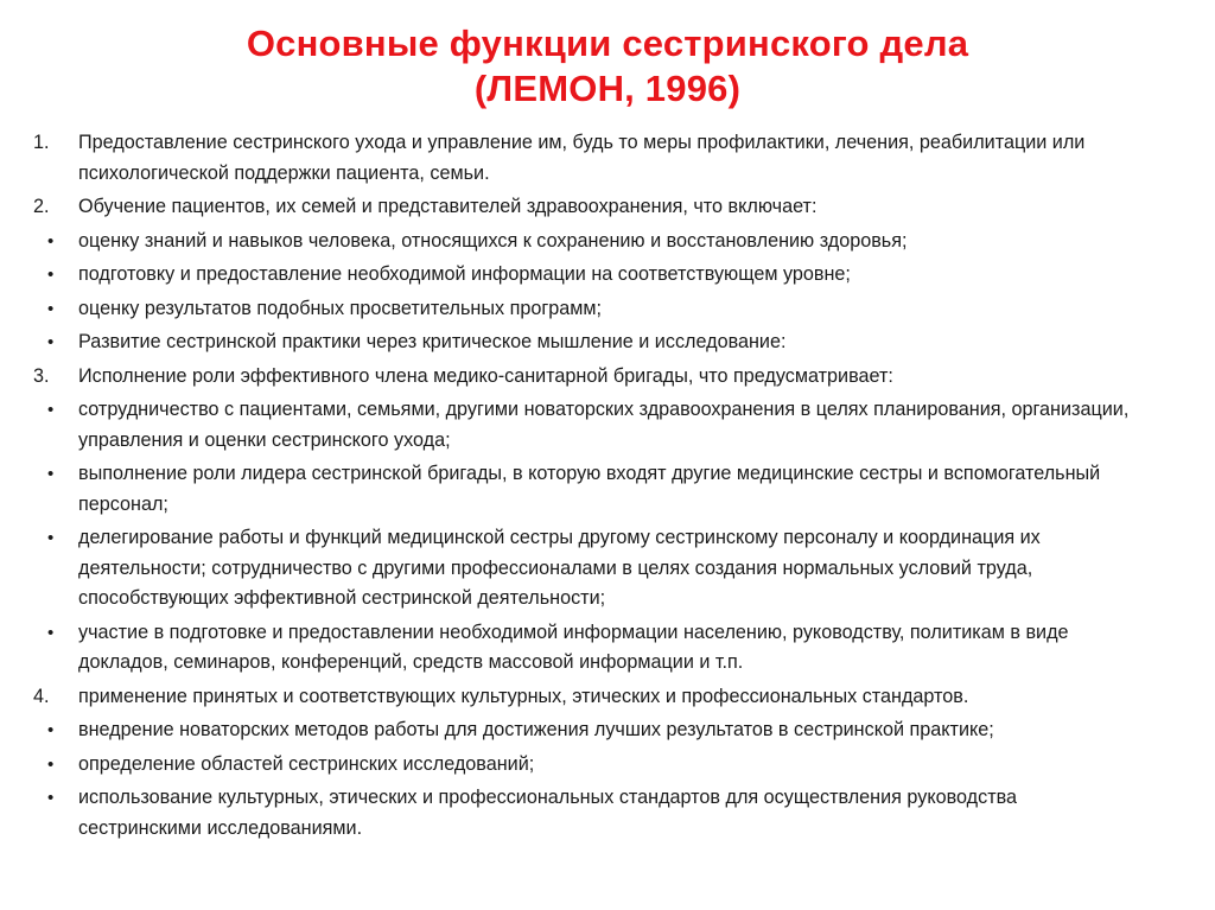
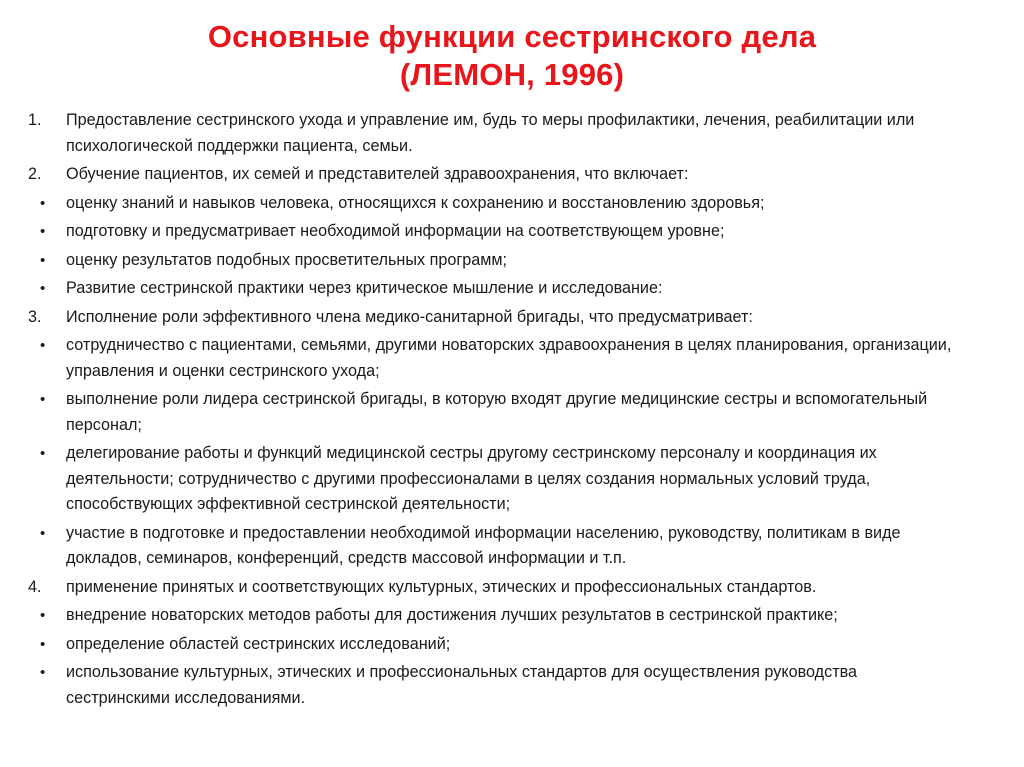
  Основные функции сестринского дела
  (ЛЕМОН, 1996)
  1.
  Предоставление сестринского ухода и управление им, будь то меры профилактики, лечения, реабилитации или психологической поддержки пациента, семьи.
  2.
  Обучение пациентов, их семей и представителей здравоохранения, что включает:
  •
  оценку знаний и навыков человека, относящихся к сохранению и восстановлению здоровья;
  •
- подготовку и предоставление необходимой информации на соответствующем уровне;
+ подготовку и предусматривает необходимой информации на соответствующем уровне;
  •
  оценку результатов подобных просветительных программ;
  •
  Развитие сестринской практики через критическое мышление и исследование:
  3.
  Исполнение роли эффективного члена медико-санитарной бригады, что предусматривает:
  •
  сотрудничество с пациентами, семьями, другими новаторских здравоохранения в целях планирования, организации, управления и оценки сестринского ухода;
  •
  выполнение роли лидера сестринской бригады, в которую входят другие медицинские сестры и вспомогательный персонал;
  •
  делегирование работы и функций медицинской сестры другому сестринскому персоналу и координация их деятельности; сотрудничество с другими профессионалами в целях создания нормальных условий труда, способствующих эффективной сестринской деятельности;
  •
  участие в подготовке и предоставлении необходимой информации населению, руководству, политикам в виде докладов, семинаров, конференций, средств массовой информации и т.п.
  4.
  применение принятых и соответствующих культурных, этических и профессиональных стандартов.
  •
  внедрение новаторских методов работы для достижения лучших результатов в сестринской практике;
  •
  определение областей сестринских исследований;
  •
  использование культурных, этических и профессиональных стандартов для осуществления руководства сестринскими исследованиями.
